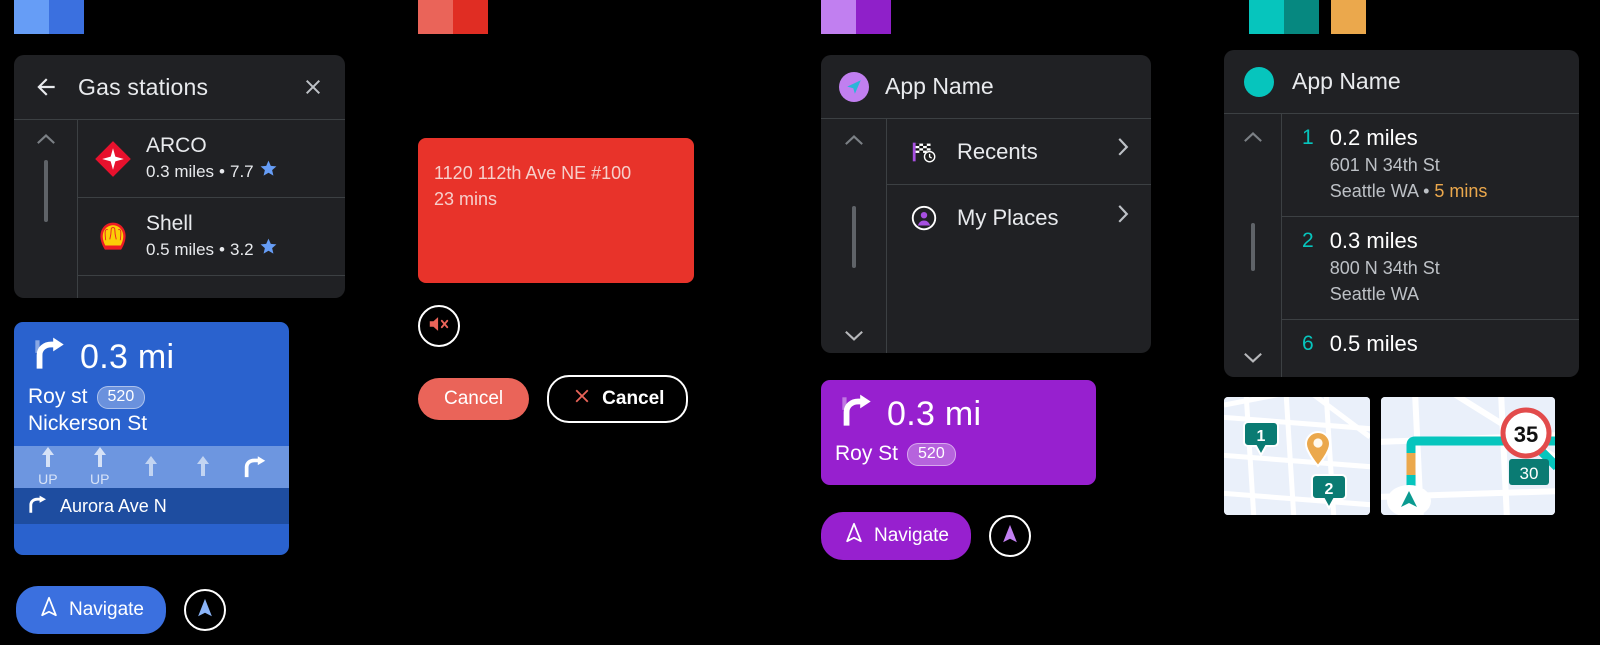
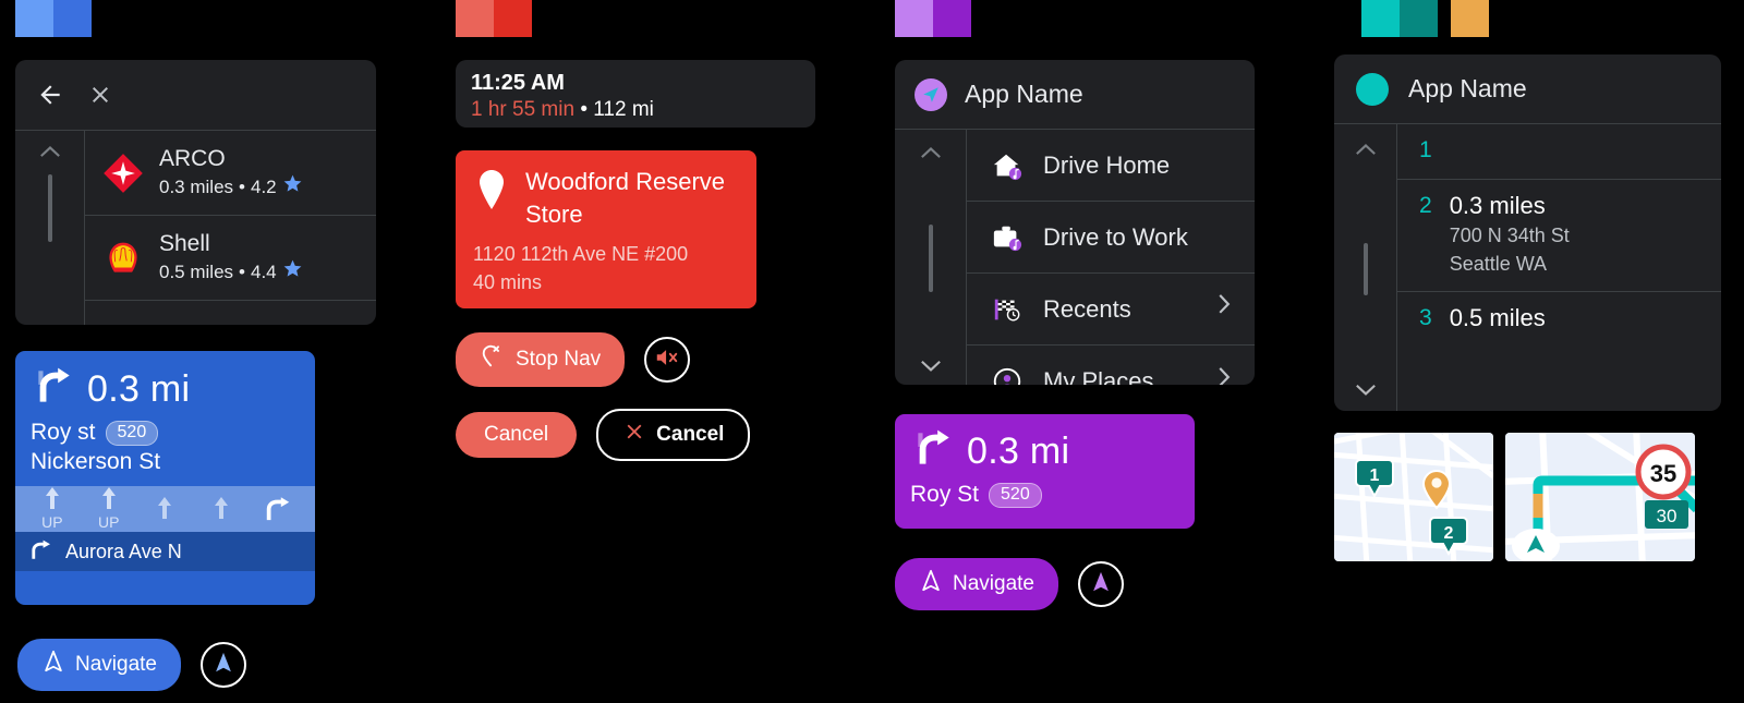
- Gas stations
  ARCO
  0.3 miles
  •
- 7.7
+ 4.2
  Shell
  0.5 miles
  •
- 3.2
+ 4.4
  0.3 mi
  Roy st
  520
  Nickerson St
  UP
  UP
  Aurora Ave N
  Navigate
+ 11:25 AM
+ 1 hr 55 min • 112 mi
+ Woodford Reserve Store
- 1120 112th Ave NE #100
+ 1120 112th Ave NE #200
- 23 mins
+ 40 mins
+ Stop Nav
  Cancel
  Cancel
  App Name
+ Drive Home
+ Drive to Work
  Recents
  My Places
  0.3 mi
  Roy St
  520
  Navigate
  App Name
  1
- 0.2 miles
- 601 N 34th St
- Seattle WA • 5 mins
  2
  0.3 miles
- 800 N 34th St
+ 700 N 34th St
  Seattle WA
- 6
+ 3
  0.5 miles
  1
  2
  35
  30
